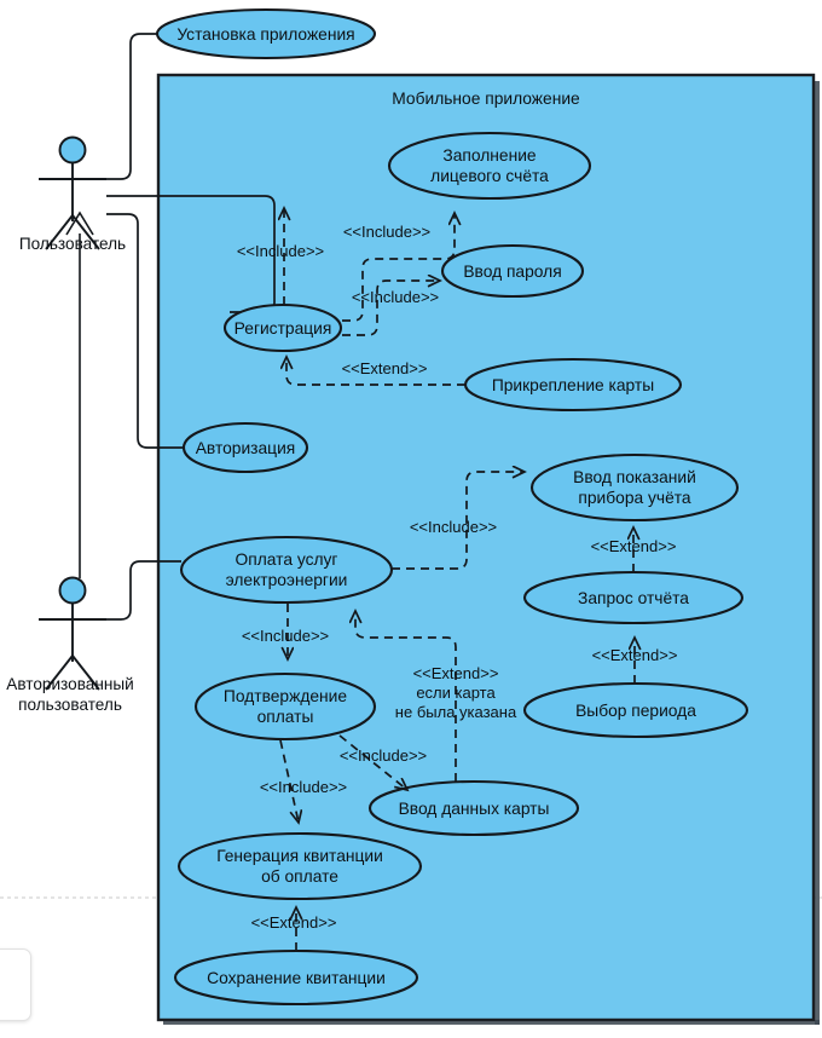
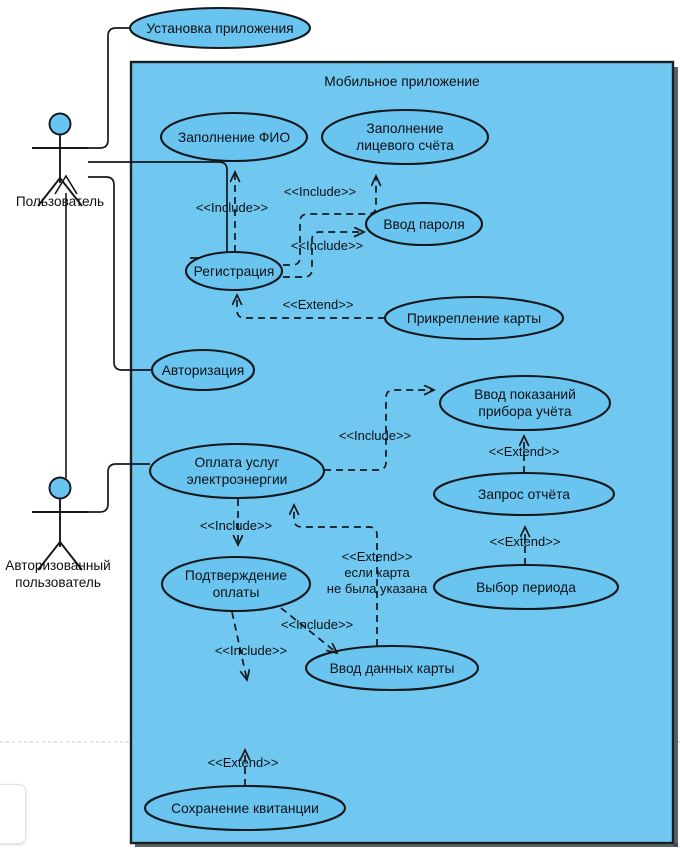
  Мобильное приложение
  Пользователь
  Авторизованный
  пользователь
  Установка приложения
+ Заполнение ФИО
  Заполнение
  лицевого счёта
  Ввод пароля
  Регистрация
  Прикрепление карты
  Авторизация
  Ввод показаний
  прибора учёта
  Оплата услуг
  электроэнергии
  Запрос отчёта
  Выбор периода
  Подтверждение
  оплаты
  Ввод данных карты
- Генерация квитанции
- об оплате
  Сохранение квитанции
  <<Include>>
  <<Include>>
  <<Include>>
  <<Extend>>
  <<Include>>
  <<Extend>>
  <<Extend>>
  <<Include>>
  <<Extend>>
  если карта
  не была указана
  <<Include>>
  <<Include>>
  <<Extend>>
